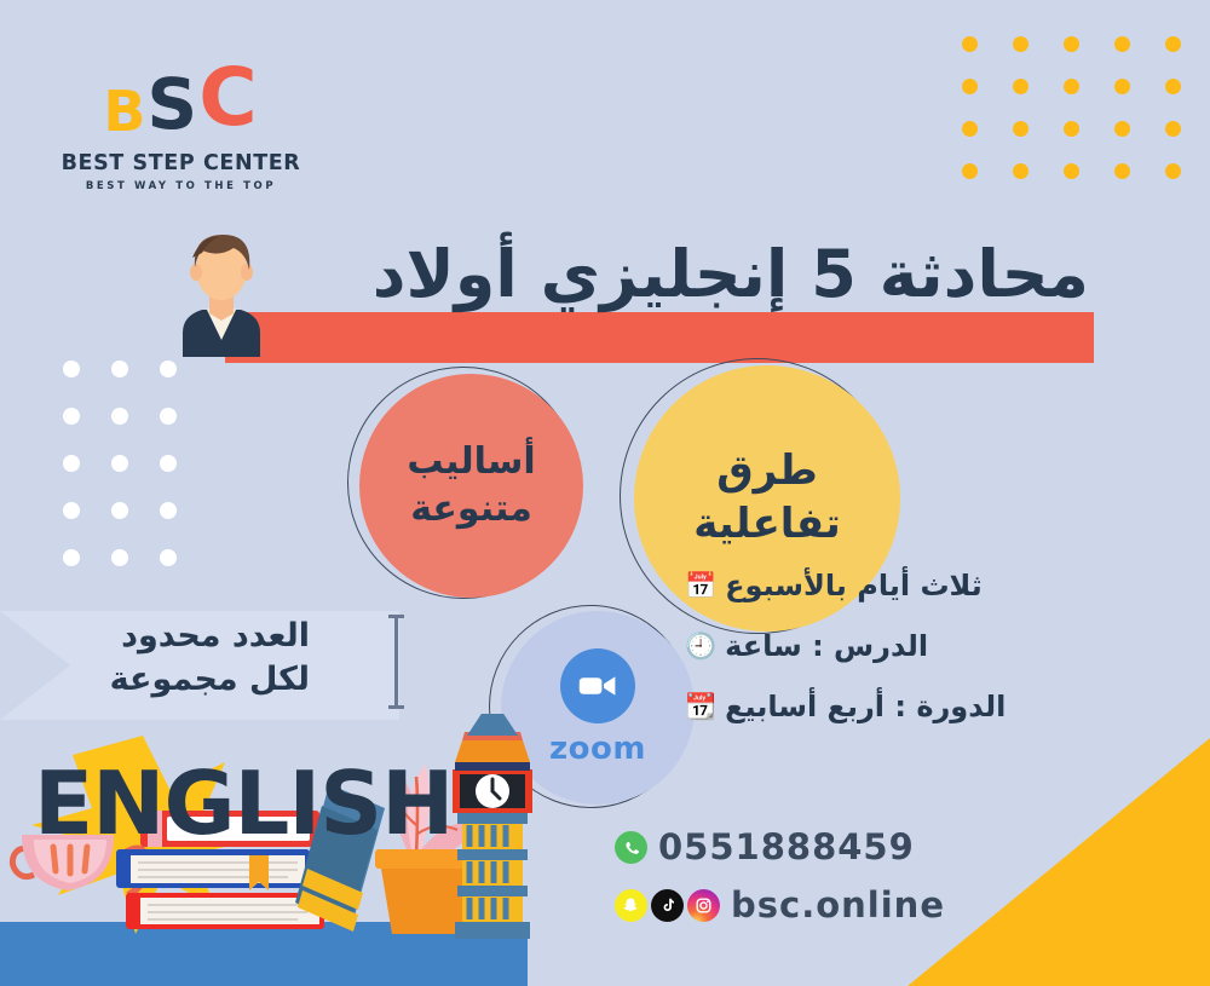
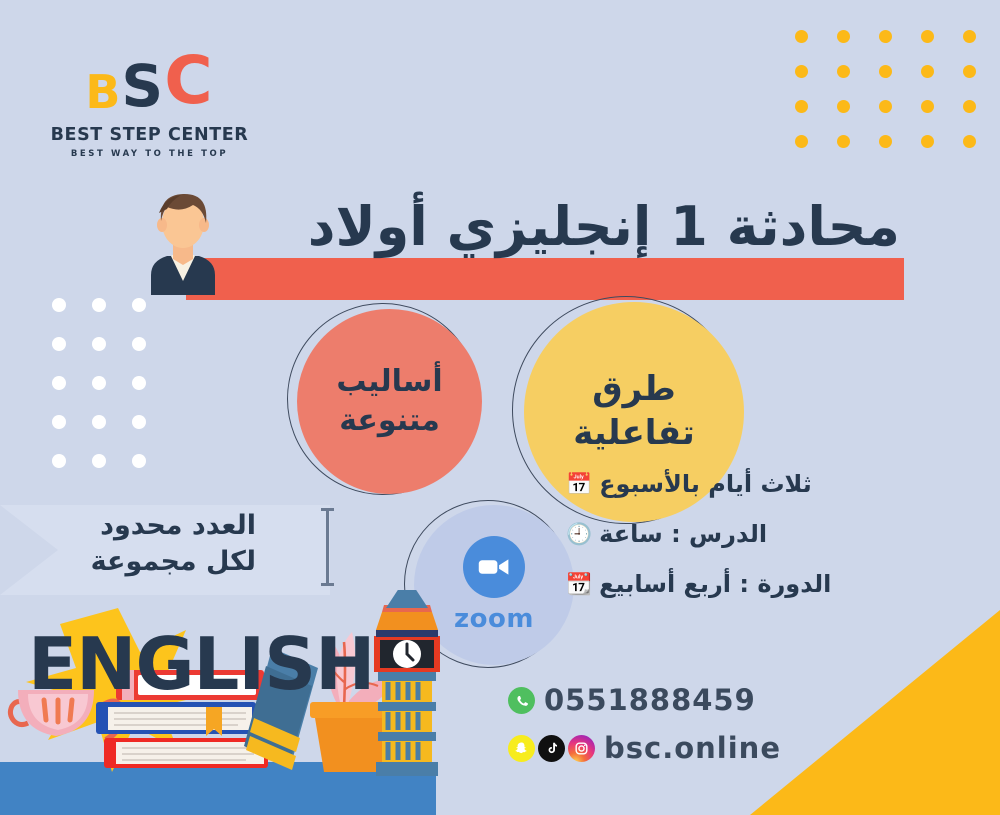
  BSC
  BEST STEP CENTER
  BEST WAY TO THE TOP
- محادثة 5 إنجليزي أولاد
+ محادثة 1 إنجليزي أولاد
  أساليب
  متنوعة
  طرق
  تفاعلية
  zoom
  📅
  ثلاث أيام بالأسبوع
  🕘
  الدرس : ساعة
  📆
  الدورة : أربع أسابيع
  العدد محدود
  لكل مجموعة
  ENGLISH
  0551888459
  bsc.online
